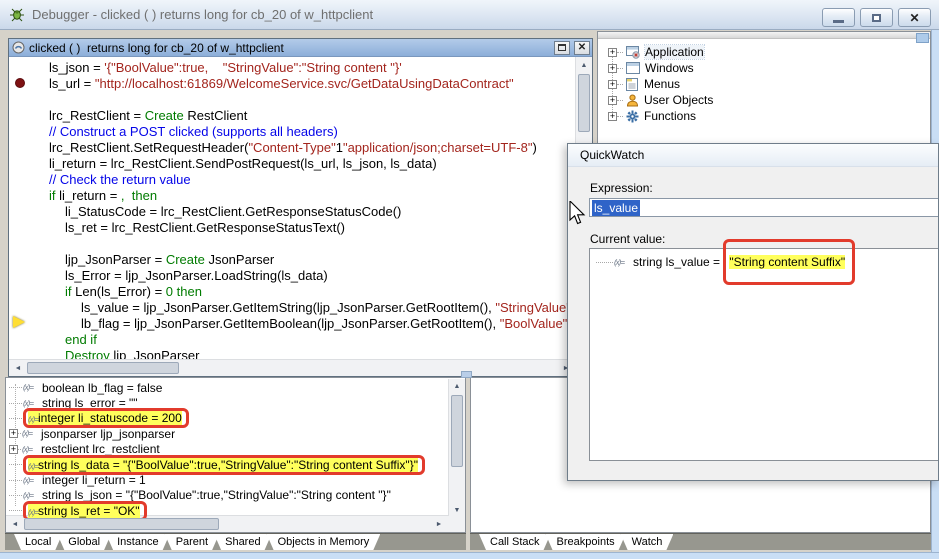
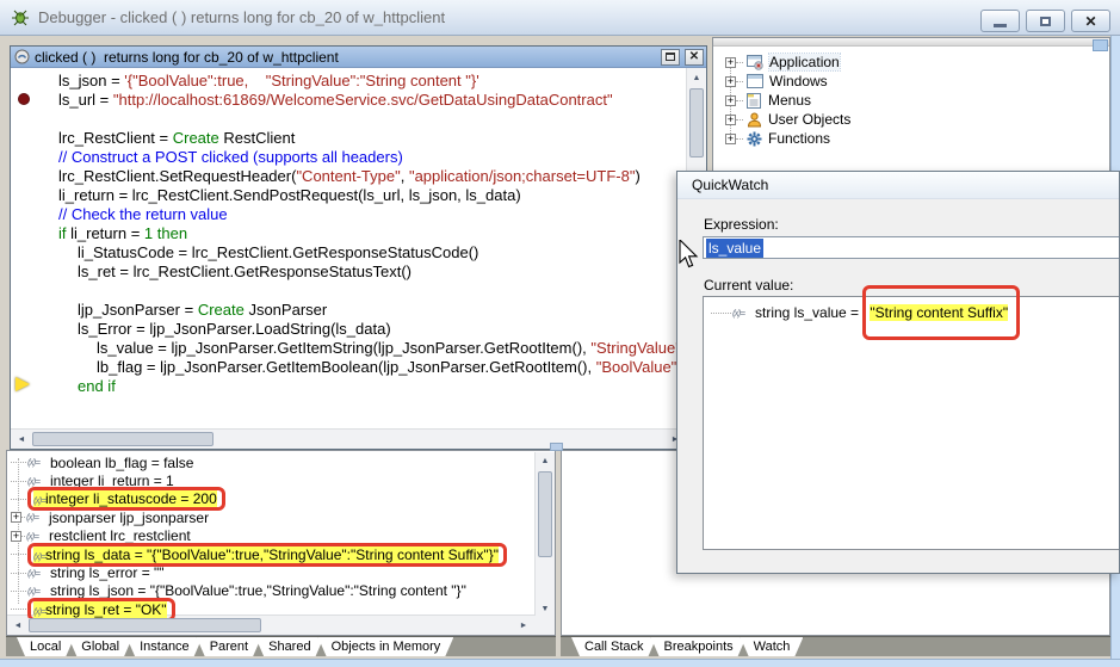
  Debugger - clicked ( ) returns long for cb_20 of w_httpclient
  ✕
  clicked ( ) returns long for cb_20 of w_httpclient
  ✕
  ls_json = '{"BoolValue":true, "StringValue":"String content "}'
  ls_url = "http://localhost:61869/WelcomeService.svc/GetDataUsingDataContract"
  lrc_RestClient = Create RestClient
  // Construct a POST clicked (supports all headers)
- lrc_RestClient.SetRequestHeader("Content-Type"1"application/json;charset=UTF-8")
+ lrc_RestClient.SetRequestHeader("Content-Type", "application/json;charset=UTF-8")
  li_return = lrc_RestClient.SendPostRequest(ls_url, ls_json, ls_data)
  // Check the return value
- if li_return = , then
+ if li_return = 1 then
  li_StatusCode = lrc_RestClient.GetResponseStatusCode()
  ls_ret = lrc_RestClient.GetResponseStatusText()
  ljp_JsonParser = Create JsonParser
  ls_Error = ljp_JsonParser.LoadString(ls_data)
- if Len(ls_Error) = 0 then
  ls_value = ljp_JsonParser.GetItemString(ljp_JsonParser.GetRootItem(), "StringValue
  lb_flag = ljp_JsonParser.GetItemBoolean(ljp_JsonParser.GetRootItem(), "BoolValue"
  end if
- Destroy ljp_JsonParser
  +
  Application
  +
  Windows
  +
  Menus
  +
  User Objects
  +
  Functions
  (x)=
  boolean lb_flag = false
  (x)=
- string ls_error = ""
+ integer li_return = 1
  (x)=integer li_statuscode = 200
  +
  (x)=
  jsonparser ljp_jsonparser
  +
  (x)=
  restclient lrc_restclient
  (x)=string ls_data = "{"BoolValue":true,"StringValue":"String content Suffix"}"
  (x)=
- integer li_return = 1
+ string ls_error = ""
  (x)=
  string ls_json = "{"BoolValue":true,"StringValue":"String content "}"
  (x)=string ls_ret = "OK"
  Local
  Global
  Instance
  Parent
  Shared
  Objects in Memory
  Call Stack
  Breakpoints
  Watch
  QuickWatch
  Expression:
  ls_value
  Current value:
  (x)=
  string ls_value
  =
  "String content Suffix"
